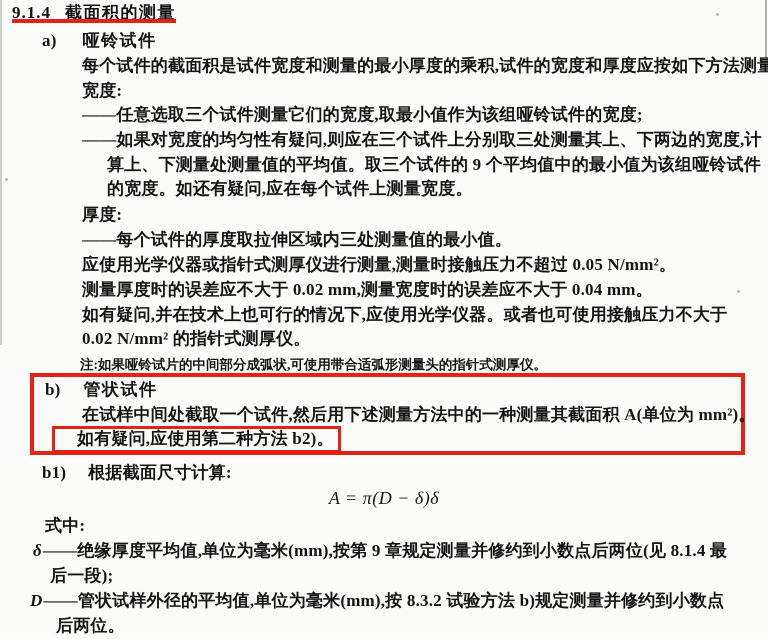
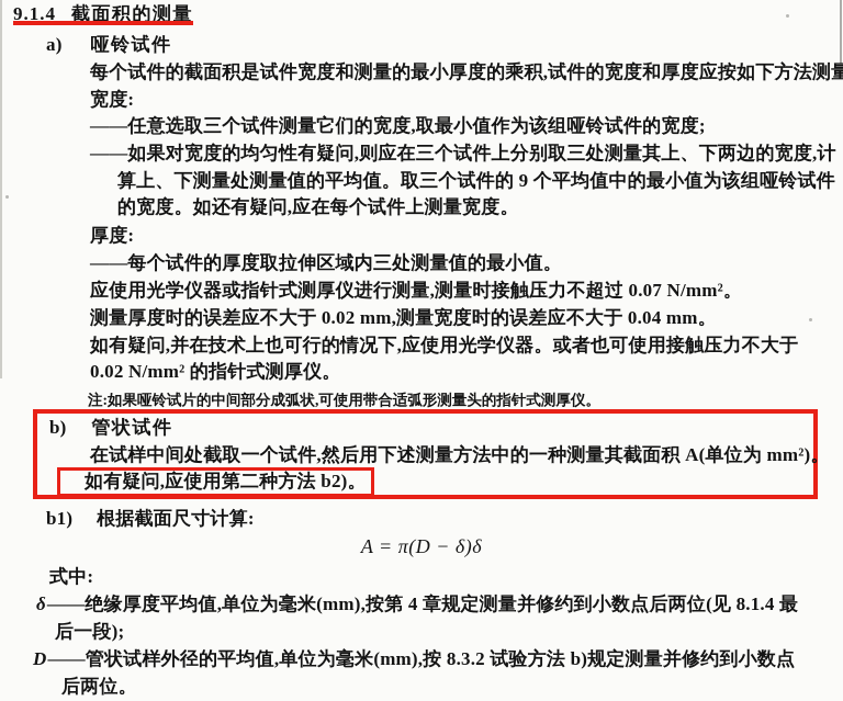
  9.1.4 截面积的测量
  a) 哑铃试件
  每个试件的截面积是试件宽度和测量的最小厚度的乘积,试件的宽度和厚度应按如下方法测量
  宽度:
  ——任意选取三个试件测量它们的宽度,取最小值作为该组哑铃试件的宽度;
  ——如果对宽度的均匀性有疑问,则应在三个试件上分别取三处测量其上、下两边的宽度,计
  算上、下测量处测量值的平均值。取三个试件的 9 个平均值中的最小值为该组哑铃试件
  的宽度。如还有疑问,应在每个试件上测量宽度。
  厚度:
  ——每个试件的厚度取拉伸区域内三处测量值的最小值。
- 应使用光学仪器或指针式测厚仪进行测量,测量时接触压力不超过 0.05 N/mm²。
+ 应使用光学仪器或指针式测厚仪进行测量,测量时接触压力不超过 0.07 N/mm²。
  测量厚度时的误差应不大于 0.02 mm,测量宽度时的误差应不大于 0.04 mm。
  如有疑问,并在技术上也可行的情况下,应使用光学仪器。或者也可使用接触压力不大于
  0.02 N/mm² 的指针式测厚仪。
  注:如果哑铃试片的中间部分成弧状,可使用带合适弧形测量头的指针式测厚仪。
  b) 管状试件
  在试样中间处截取一个试件,然后用下述测量方法中的一种测量其截面积 A(单位为 mm²)。
  如有疑问,应使用第二种方法 b2)。
  b1) 根据截面尺寸计算:
  A = π(D − δ)δ
  式中:
- δ——绝缘厚度平均值,单位为毫米(mm),按第 9 章规定测量并修约到小数点后两位(见 8.1.4 最
+ δ——绝缘厚度平均值,单位为毫米(mm),按第 4 章规定测量并修约到小数点后两位(见 8.1.4 最
  后一段);
  D——管状试样外径的平均值,单位为毫米(mm),按 8.3.2 试验方法 b)规定测量并修约到小数点
  后两位。
